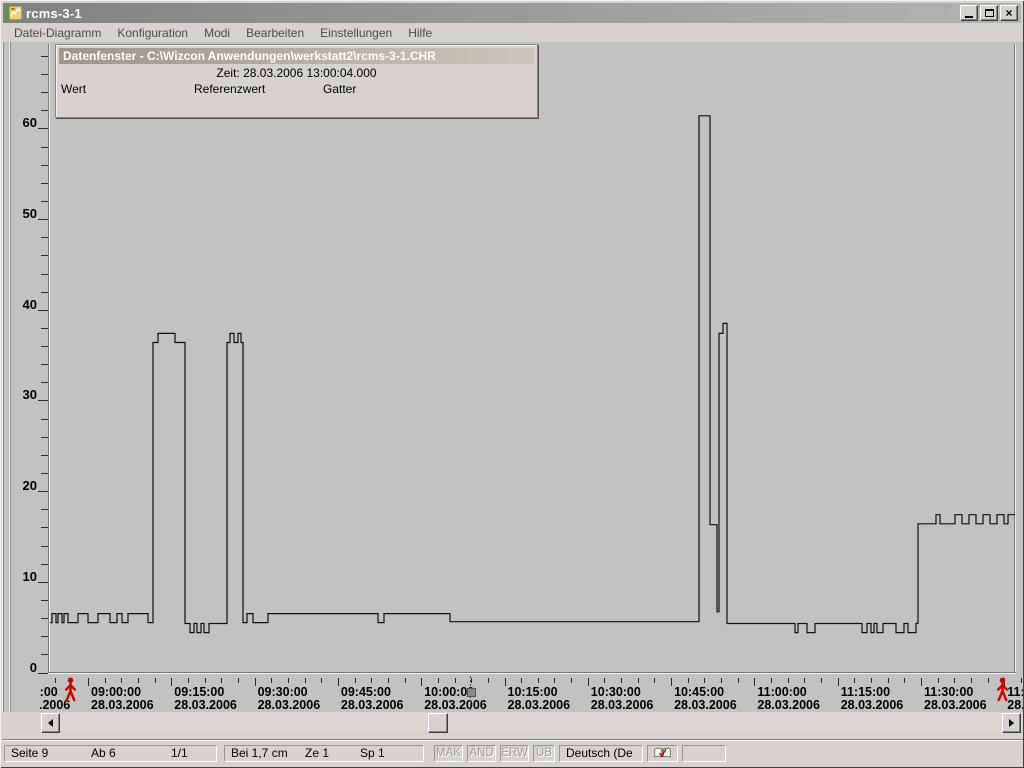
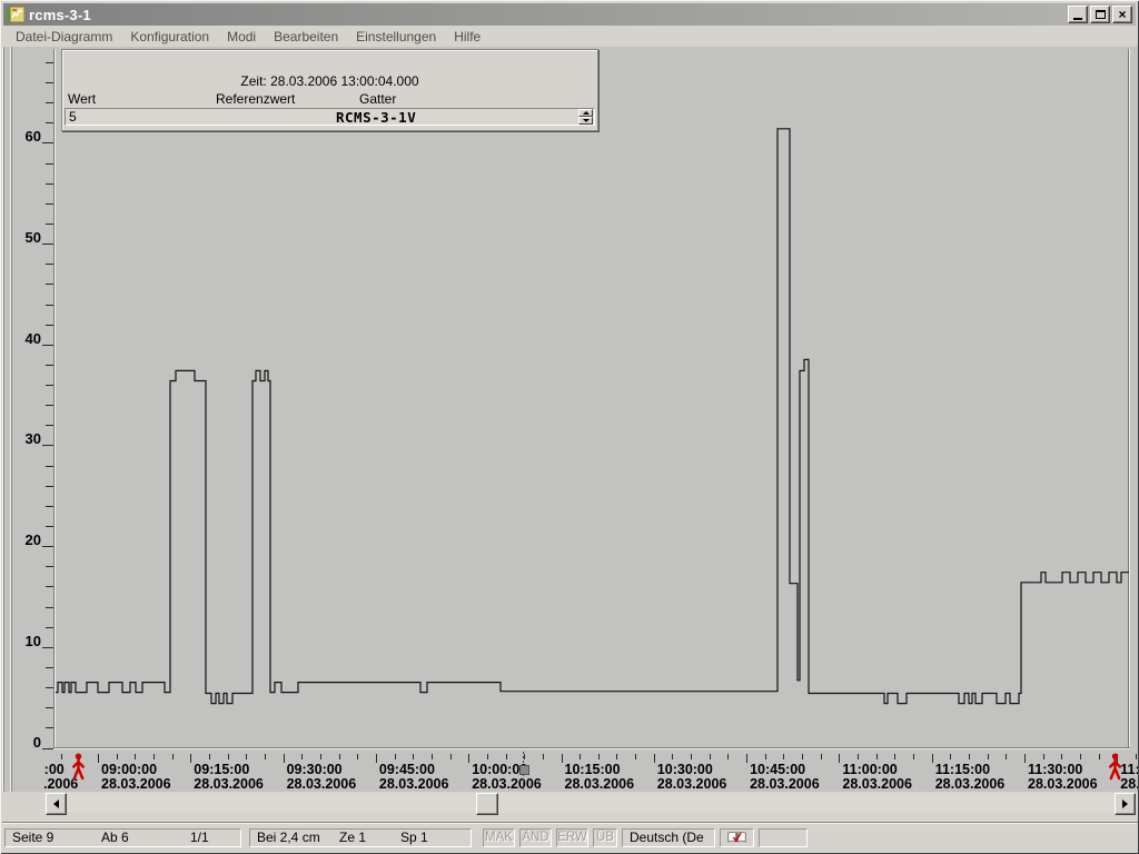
  rcms-3-1
  ×
  Datei-Diagramm
  Konfiguration
  Modi
  Bearbeiten
  Einstellungen
  Hilfe
  0
  10
  20
  30
  40
  50
  60
  09:00:00
  28.03.2006
  09:15:00
  28.03.2006
  09:30:00
  28.03.2006
  09:45:00
  28.03.2006
  10:00:0
  28.03.206
  10:15:00
  28.03.2006
  10:30:00
  28.03.2006
  10:45:00
  28.03.2006
  11:00:00
  28.03.2006
  11:15:00
  28.03.2006
  11:30:00
  28.03.2006
  Seite 9
  Ab 6
  1/1
- Bei 1,7 cm
+ Bei 2,4 cm
  Ze 1
  Sp 1
  MAK
  ÄND
  ERW
  ÜB
  Deutsch (De
- Datenfenster - C:\Wizcon Anwendungen\werkstatt2\rcms-3-1.CHR
  Zeit: 28.03.2006 13:00:04.000
  Wert
  Referenzwert
  Gatter
+ 5
+ RCMS-3-1V
